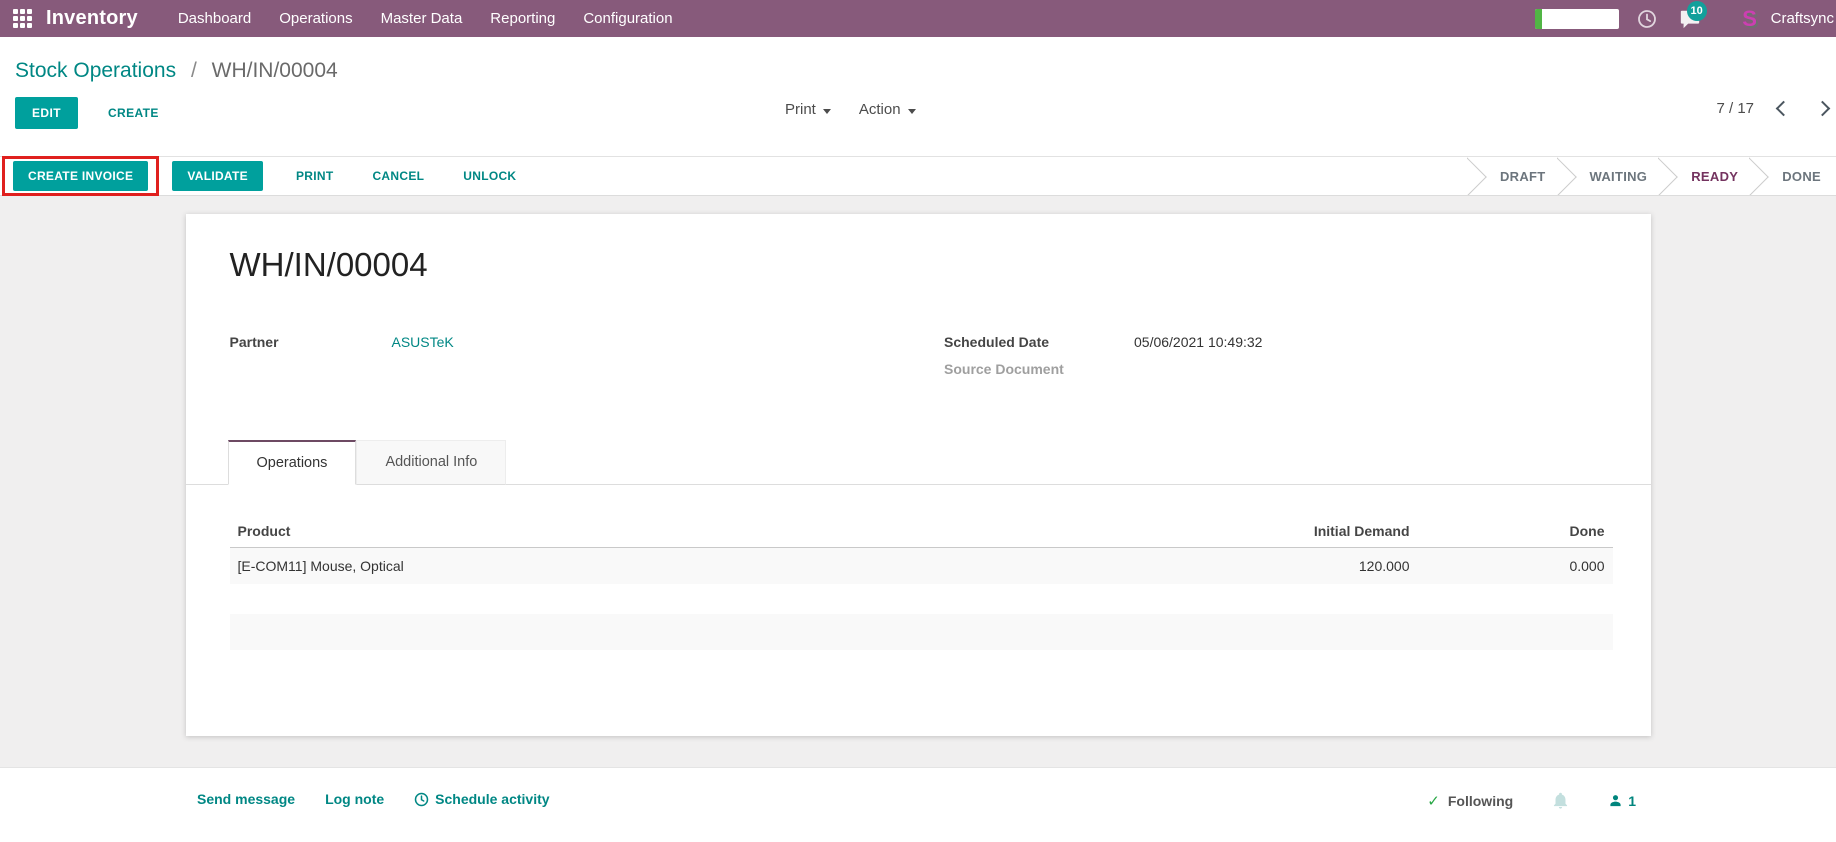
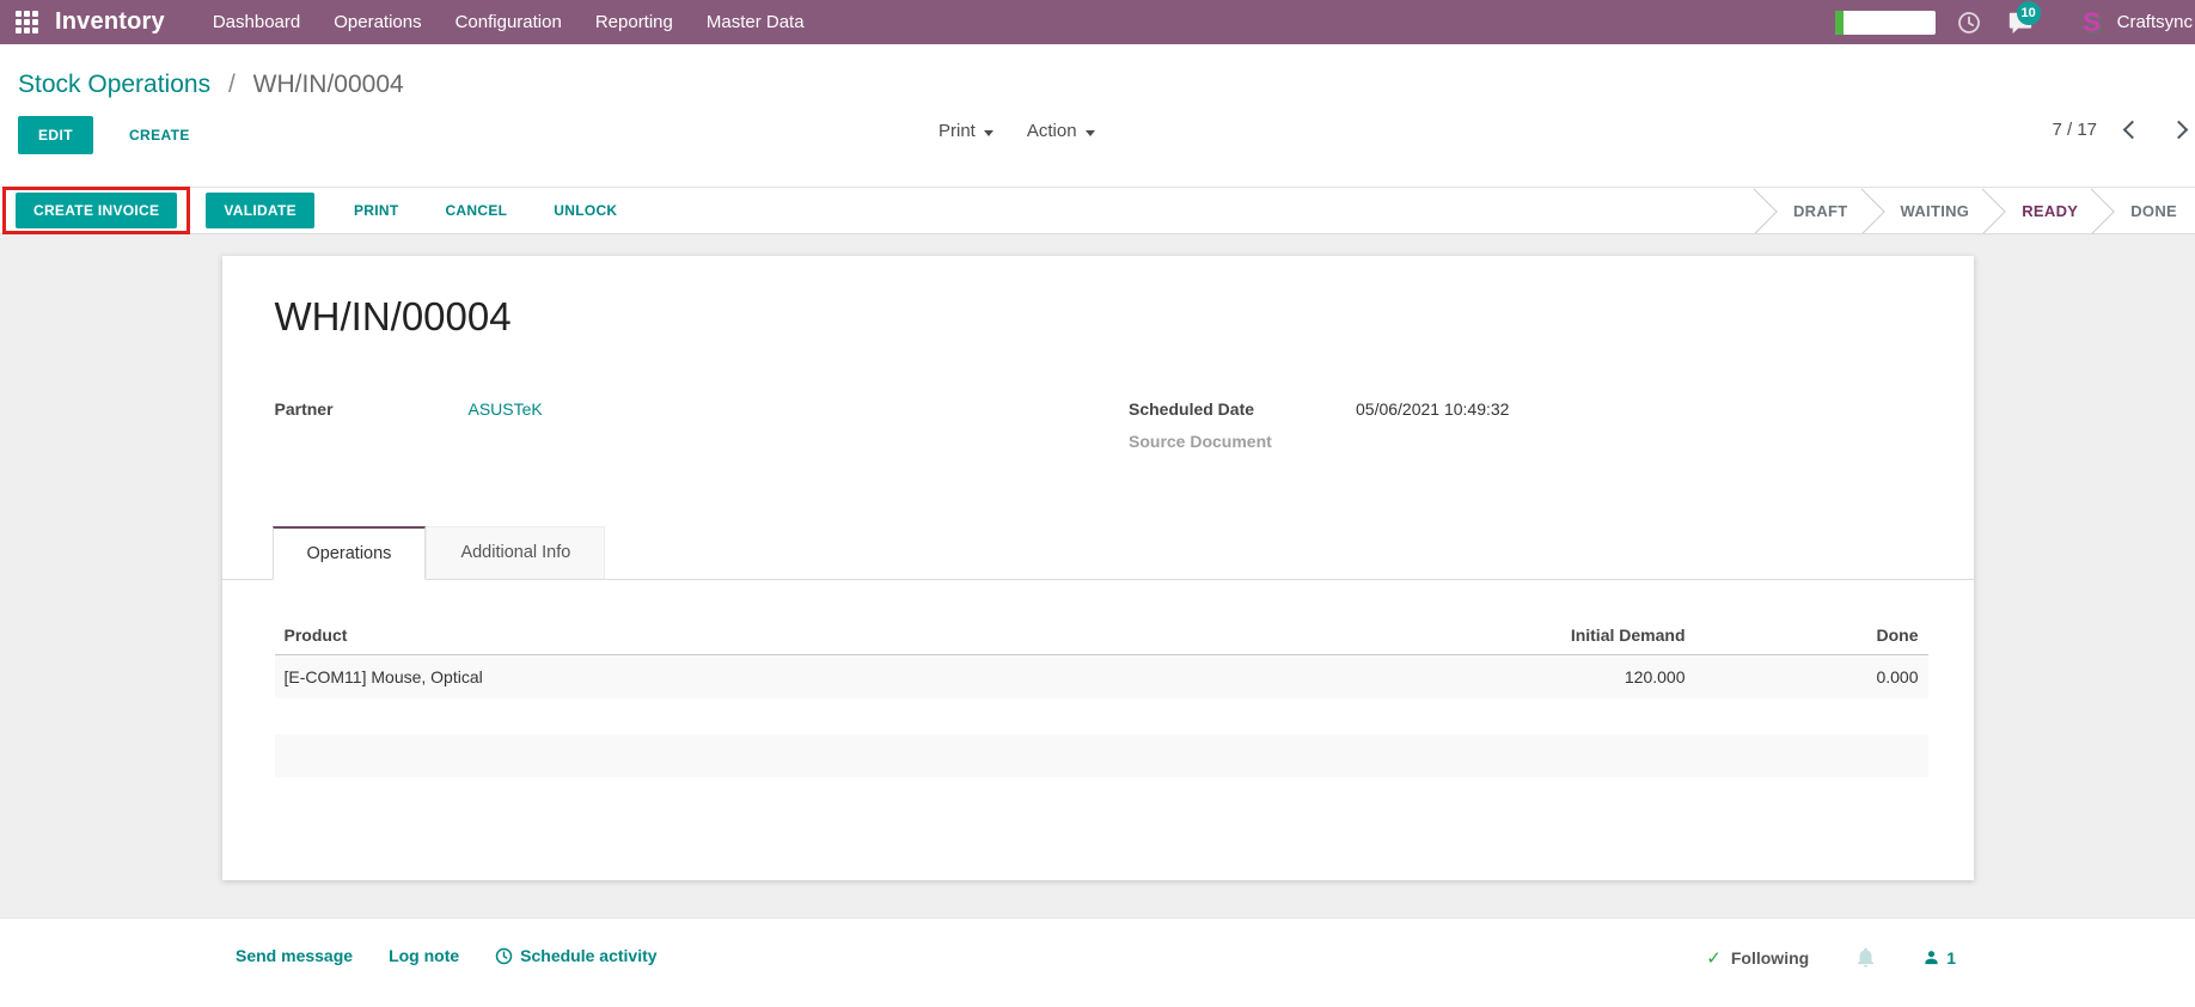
  Inventory
  Dashboard
  Operations
- Master Data
+ Configuration
  Reporting
- Configuration
+ Master Data
  10
  S
  Craftsync
  Stock Operations / WH/IN/00004
  EDIT
  CREATE
  Print
  Action
  7 / 17
  CREATE INVOICE
  VALIDATE
  PRINT
  CANCEL
  UNLOCK
  DRAFT
  WAITING
  READY
  DONE
  WH/IN/00004
  Partner
  ASUSTeK
  Scheduled Date
  05/06/2021 10:49:32
  Source Document
  Operations
  Additional Info
  Product	Initial Demand	Done
  [E-COM11] Mouse, Optical	120.000	0.000
  Send message
  Log note
  Schedule activity
  ✓
  Following
  1
